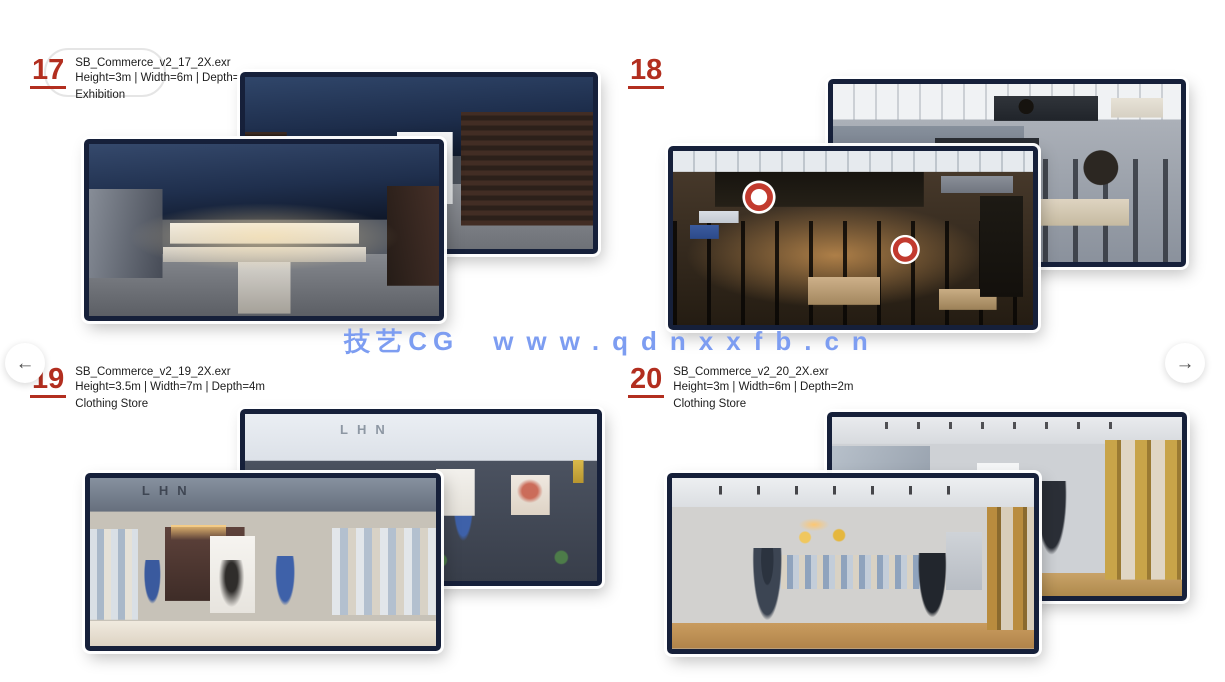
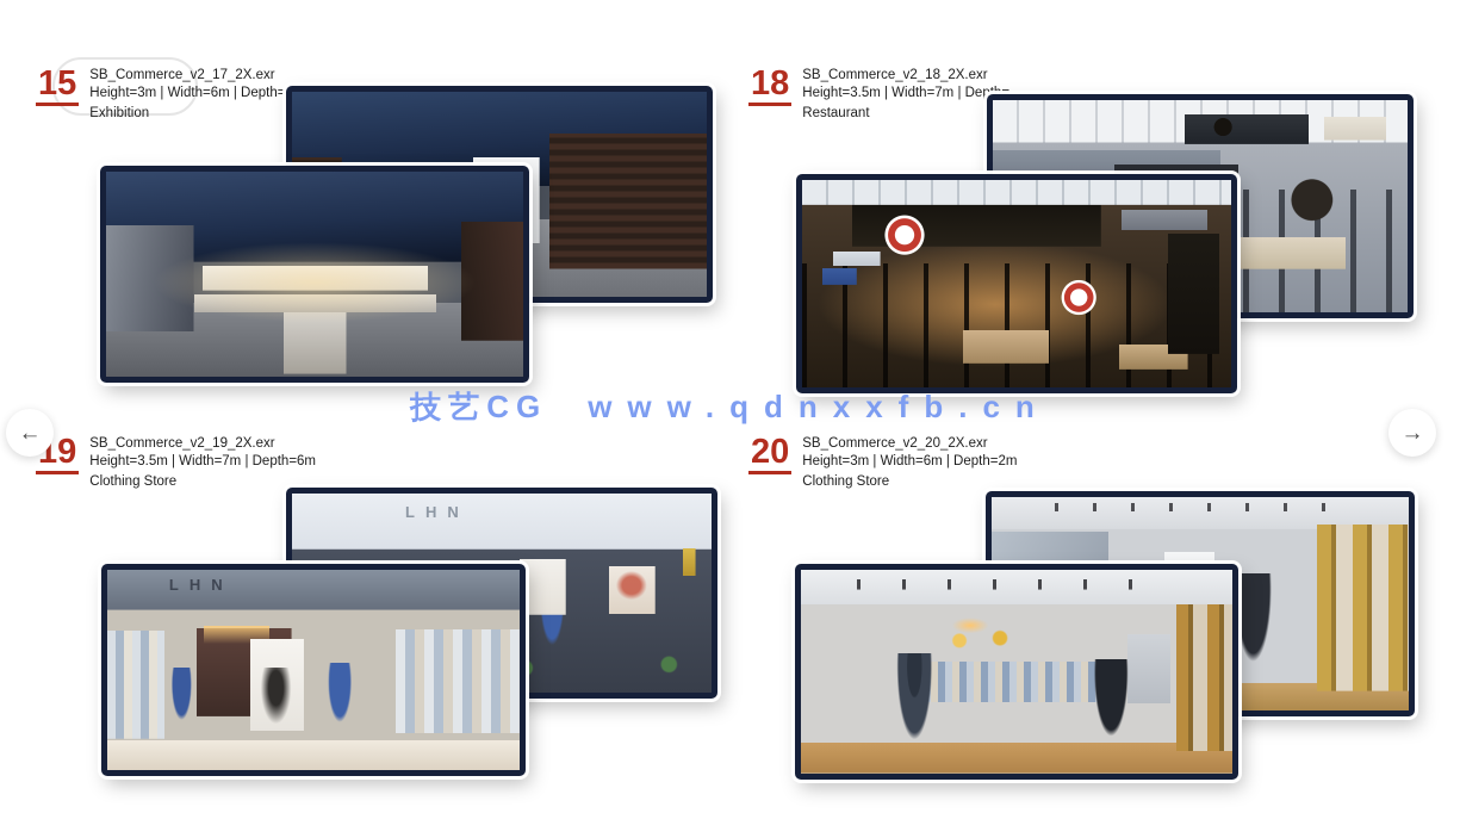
- 17
+ 15
  SB_Commerce_v2_17_2X.exr
  Height=3m | Width=6m | Depth=
  Exhibition
  18
+ SB_Commerce_v2_18_2X.exr
+ Height=3.5m | Width=7m | Depth=
+ Restaurant
  19
  SB_Commerce_v2_19_2X.exr
- Height=3.5m | Width=7m | Depth=4m
+ Height=3.5m | Width=7m | Depth=6m
  Clothing Store
  LHN
  LHN
  20
  SB_Commerce_v2_20_2X.exr
  Height=3m | Width=6m | Depth=2m
  Clothing Store
  技艺CG www.qdnxxfb.cn
  ←
  →
